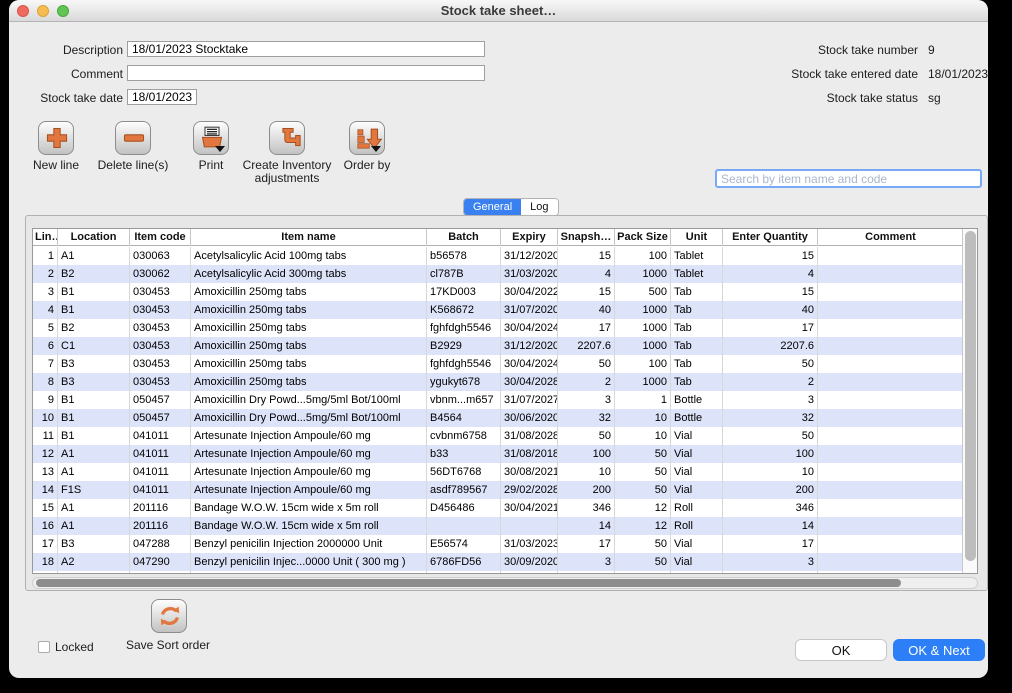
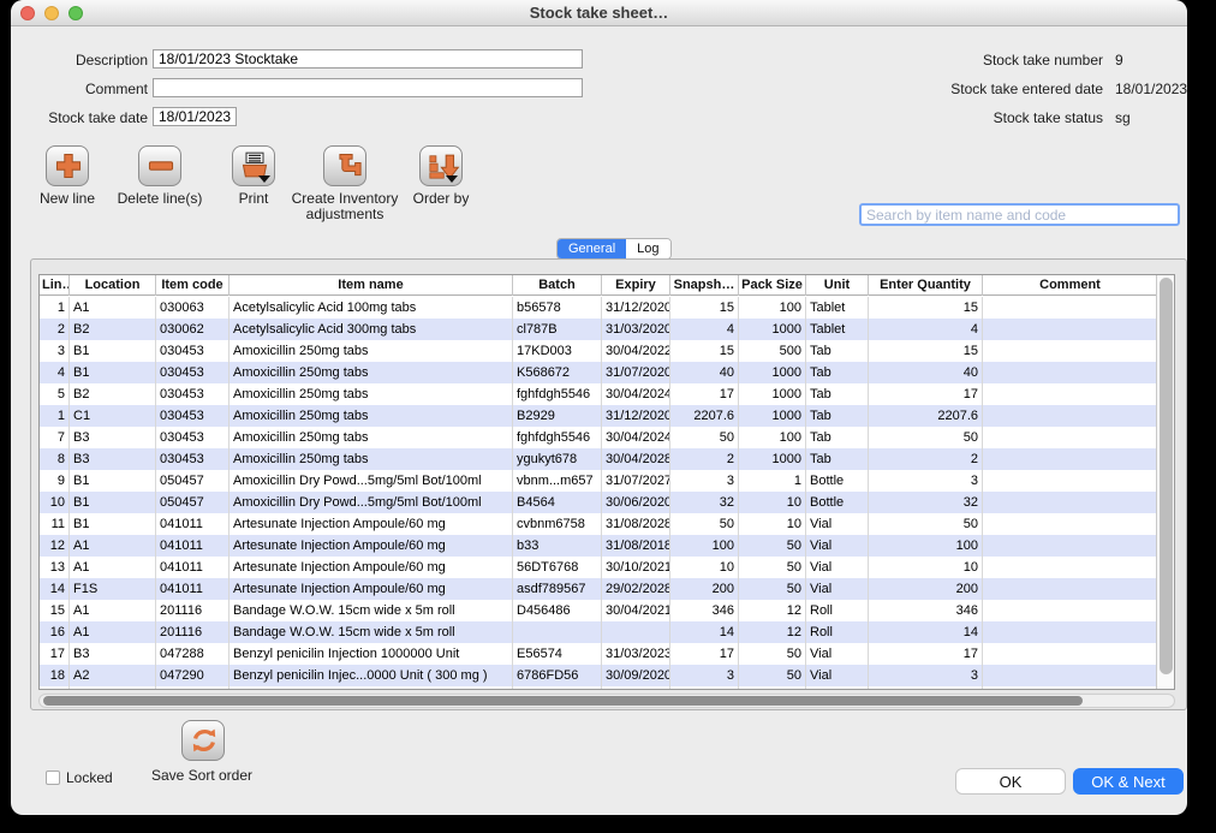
  Stock take sheet…
  Description
  18/01/2023 Stocktake
  Comment
  Stock take date
  18/01/2023
  Stock take number
  9
  Stock take entered date
  18/01/2023
  Stock take status
  sg
  New line
  Delete line(s)
  Print
  Create Inventory
  adjustments
  Order by
  Search by item name and code
  General
  Log
  Lin… Location Item code Item name Batch Expiry Snapsh… Pack Size Unit Enter Quantity Comment
  1 A1 030063 Acetylsalicylic Acid 100mg tabs b56578 31/12/2020 15 100 Tablet 15
  2 B2 030062 Acetylsalicylic Acid 300mg tabs cl787B 31/03/2020 4 1000 Tablet 4
  3 B1 030453 Amoxicillin 250mg tabs 17KD003 30/04/2022 15 500 Tab 15
  4 B1 030453 Amoxicillin 250mg tabs K568672 31/07/2020 40 1000 Tab 40
  5 B2 030453 Amoxicillin 250mg tabs fghfdgh5546 30/04/2024 17 1000 Tab 17
- 6 C1 030453 Amoxicillin 250mg tabs B2929 31/12/2020 2207.6 1000 Tab 2207.6
+ 1 C1 030453 Amoxicillin 250mg tabs B2929 31/12/2020 2207.6 1000 Tab 2207.6
  7 B3 030453 Amoxicillin 250mg tabs fghfdgh5546 30/04/2024 50 100 Tab 50
  8 B3 030453 Amoxicillin 250mg tabs ygukyt678 30/04/2028 2 1000 Tab 2
  9 B1 050457 Amoxicillin Dry Powd...5mg/5ml Bot/100ml vbnm...m657 31/07/2027 3 1 Bottle 3
  10 B1 050457 Amoxicillin Dry Powd...5mg/5ml Bot/100ml B4564 30/06/2020 32 10 Bottle 32
  11 B1 041011 Artesunate Injection Ampoule/60 mg cvbnm6758 31/08/2028 50 10 Vial 50
  12 A1 041011 Artesunate Injection Ampoule/60 mg b33 31/08/2018 100 50 Vial 100
- 13 A1 041011 Artesunate Injection Ampoule/60 mg 56DT6768 30/08/2021 10 50 Vial 10
+ 13 A1 041011 Artesunate Injection Ampoule/60 mg 56DT6768 30/10/2021 10 50 Vial 10
  14 F1S 041011 Artesunate Injection Ampoule/60 mg asdf789567 29/02/2028 200 50 Vial 200
  15 A1 201116 Bandage W.O.W. 15cm wide x 5m roll D456486 30/04/2021 346 12 Roll 346
  16 A1 201116 Bandage W.O.W. 15cm wide x 5m roll 14 12 Roll 14
- 17 B3 047288 Benzyl penicilin Injection 2000000 Unit E56574 31/03/2023 17 50 Vial 17
+ 17 B3 047288 Benzyl penicilin Injection 1000000 Unit E56574 31/03/2023 17 50 Vial 17
  18 A2 047290 Benzyl penicilin Injec...0000 Unit ( 300 mg ) 6786FD56 30/09/2020 3 50 Vial 3
  Locked
  Save Sort order
  OK
  OK & Next
